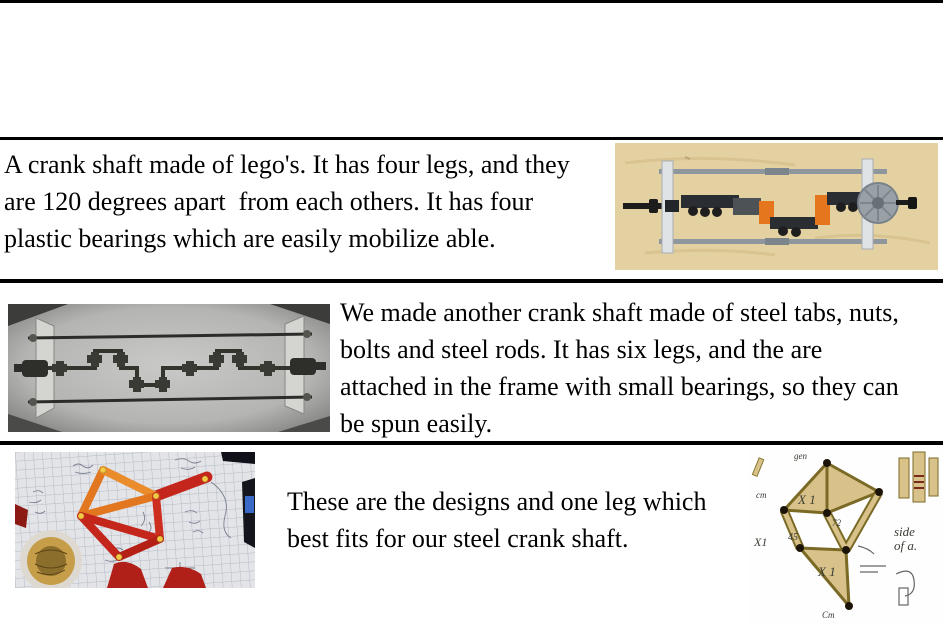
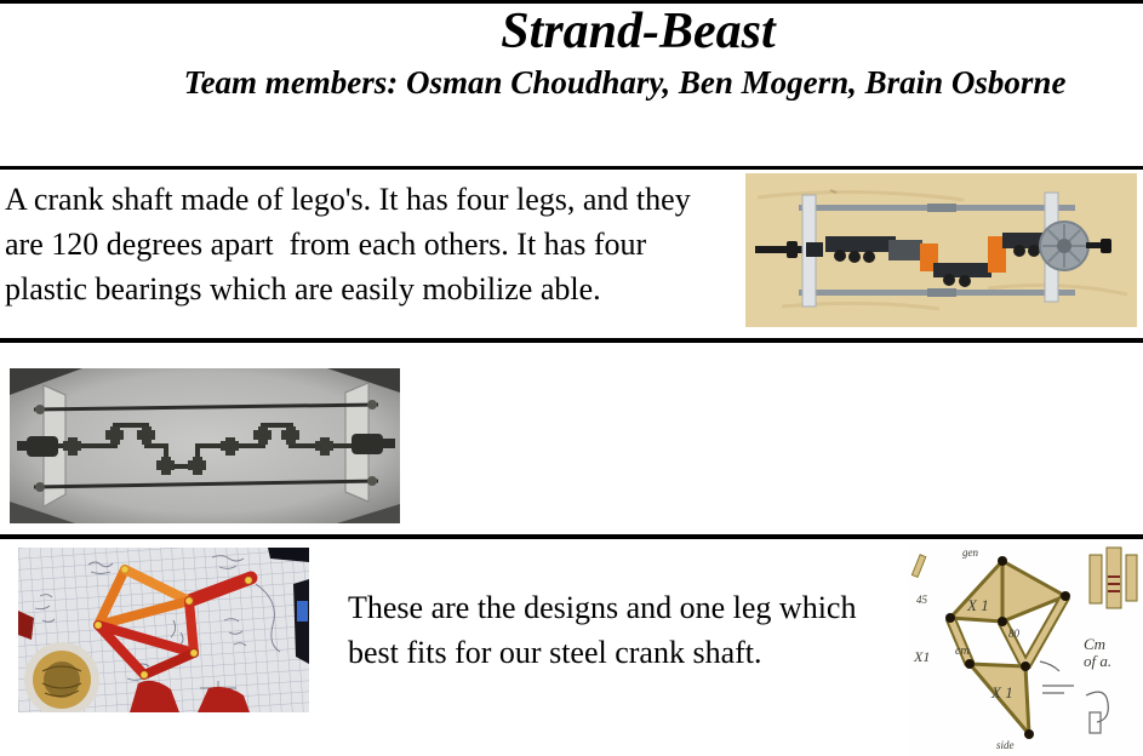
+ Strand-Beast
+ Team members: Osman Choudhary, Ben Mogern, Brain Osborne
  A crank shaft made of lego's. It has four legs, and they
  are 120 degrees apart from each others. It has four
  plastic bearings which are easily mobilize able.
- We made another crank shaft made of steel tabs, nuts,
- bolts and steel rods. It has six legs, and the are
- attached in the frame with small bearings, so they can
- be spun easily.
  These are the designs and one leg which
  best fits for our steel crank shaft.
  gen
- cm
+ 45
  X 1
- 45
+ cm
  X1
- side
+ Cm
  of a.
  X 1
- 72
+ 80
- Cm
+ side
